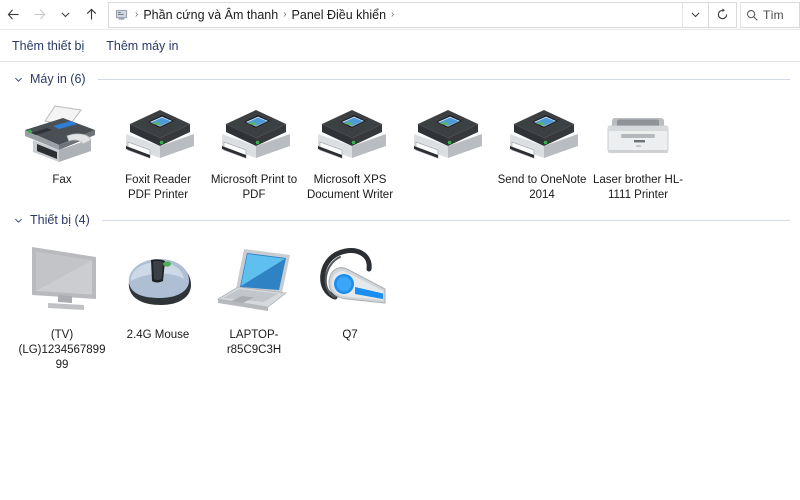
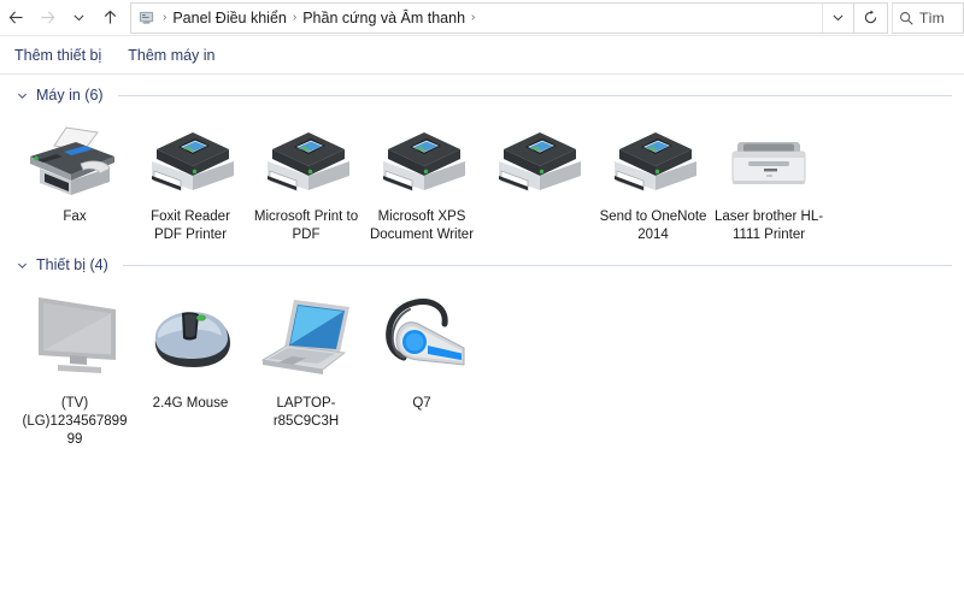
  ›
- Phần cứng và Âm thanh
+ Panel Điều khiển
  ›
- Panel Điều khiển
+ Phần cứng và Âm thanh
  ›
  Tìm
  Thêm thiết bị
  Thêm máy in
  Máy in (6)
  Fax
  Foxit Reader PDF Printer
  Microsoft Print to PDF
  Microsoft XPS Document Writer
  Send to OneNote 2014
  Laser brother HL-1111 Printer
  Thiết bị (4)
  (TV)(LG)123456789999
  2.4G Mouse
  LAPTOP-r85C9C3H
  Q7
